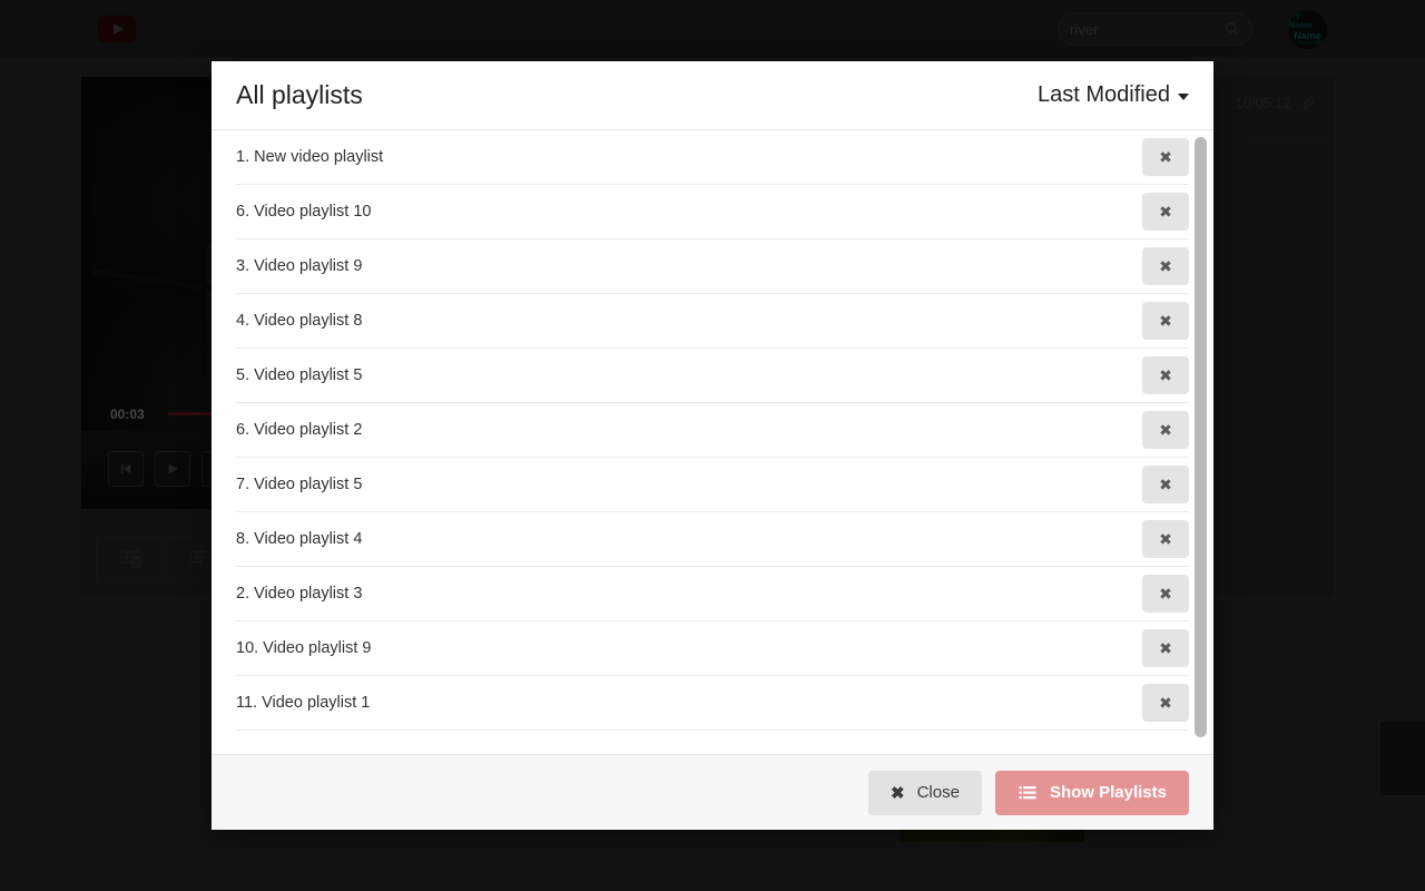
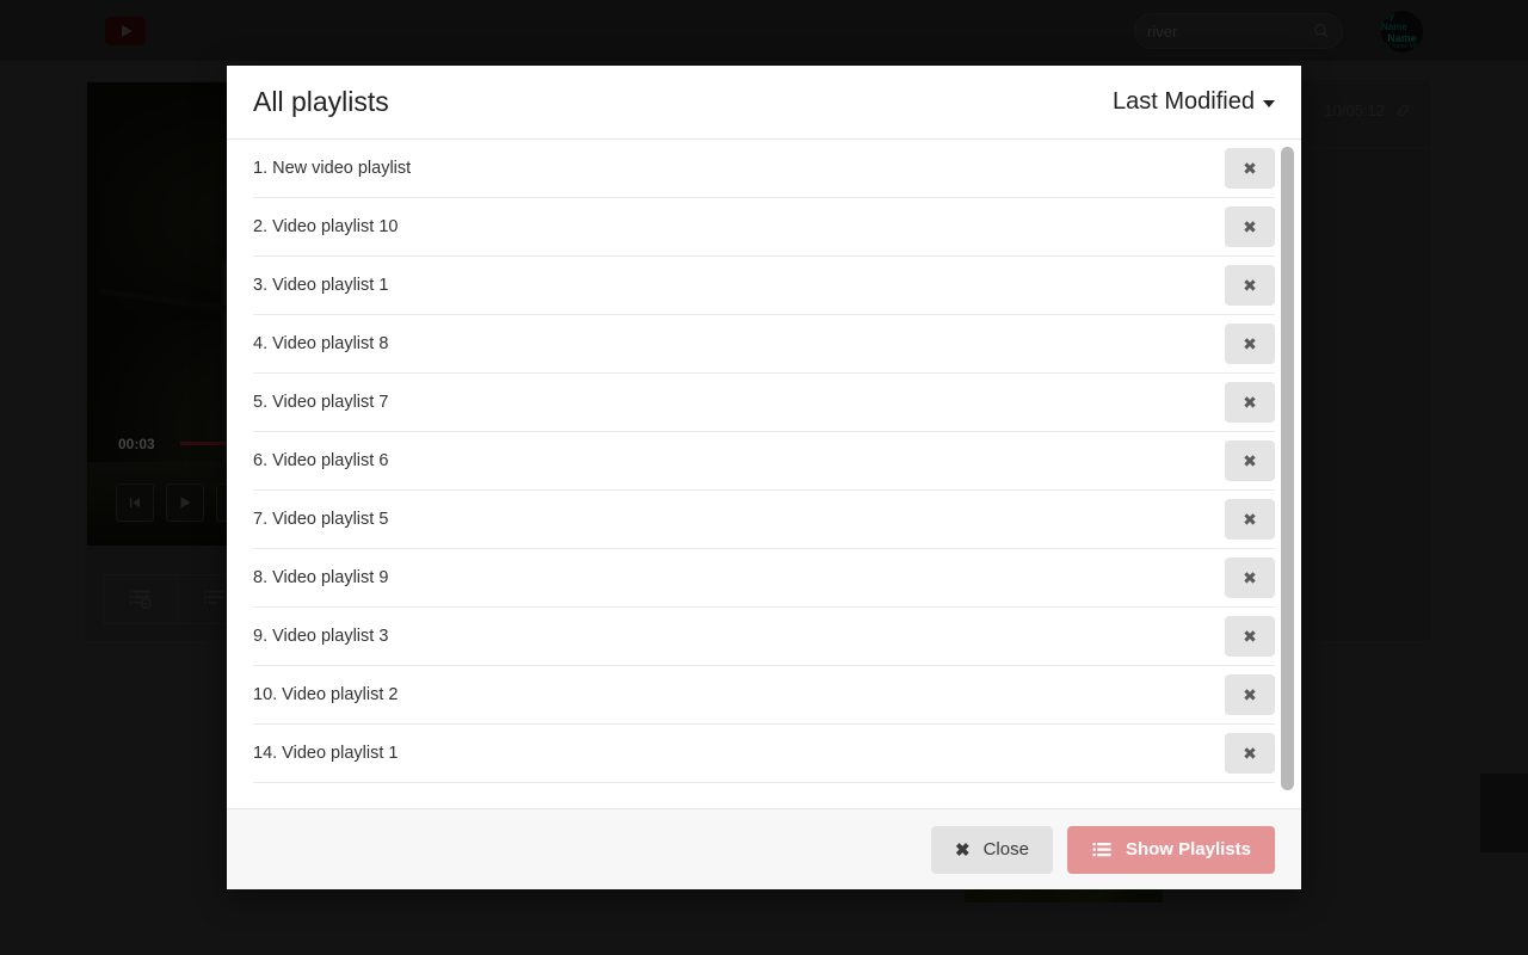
  y Name
  Name
  00:03
  All playlists
  Last Modified
  1. New video playlist
  ✖
- 6. Video playlist 10
+ 2. Video playlist 10
  ✖
- 3. Video playlist 9
+ 3. Video playlist 1
  ✖
  4. Video playlist 8
  ✖
- 5. Video playlist 5
+ 5. Video playlist 7
  ✖
- 6. Video playlist 2
+ 6. Video playlist 6
  ✖
  7. Video playlist 5
  ✖
- 8. Video playlist 4
+ 8. Video playlist 9
  ✖
- 2. Video playlist 3
+ 9. Video playlist 3
  ✖
- 10. Video playlist 9
+ 10. Video playlist 2
  ✖
- 11. Video playlist 1
+ 14. Video playlist 1
  ✖
  ✖
  Close
  Show Playlists
